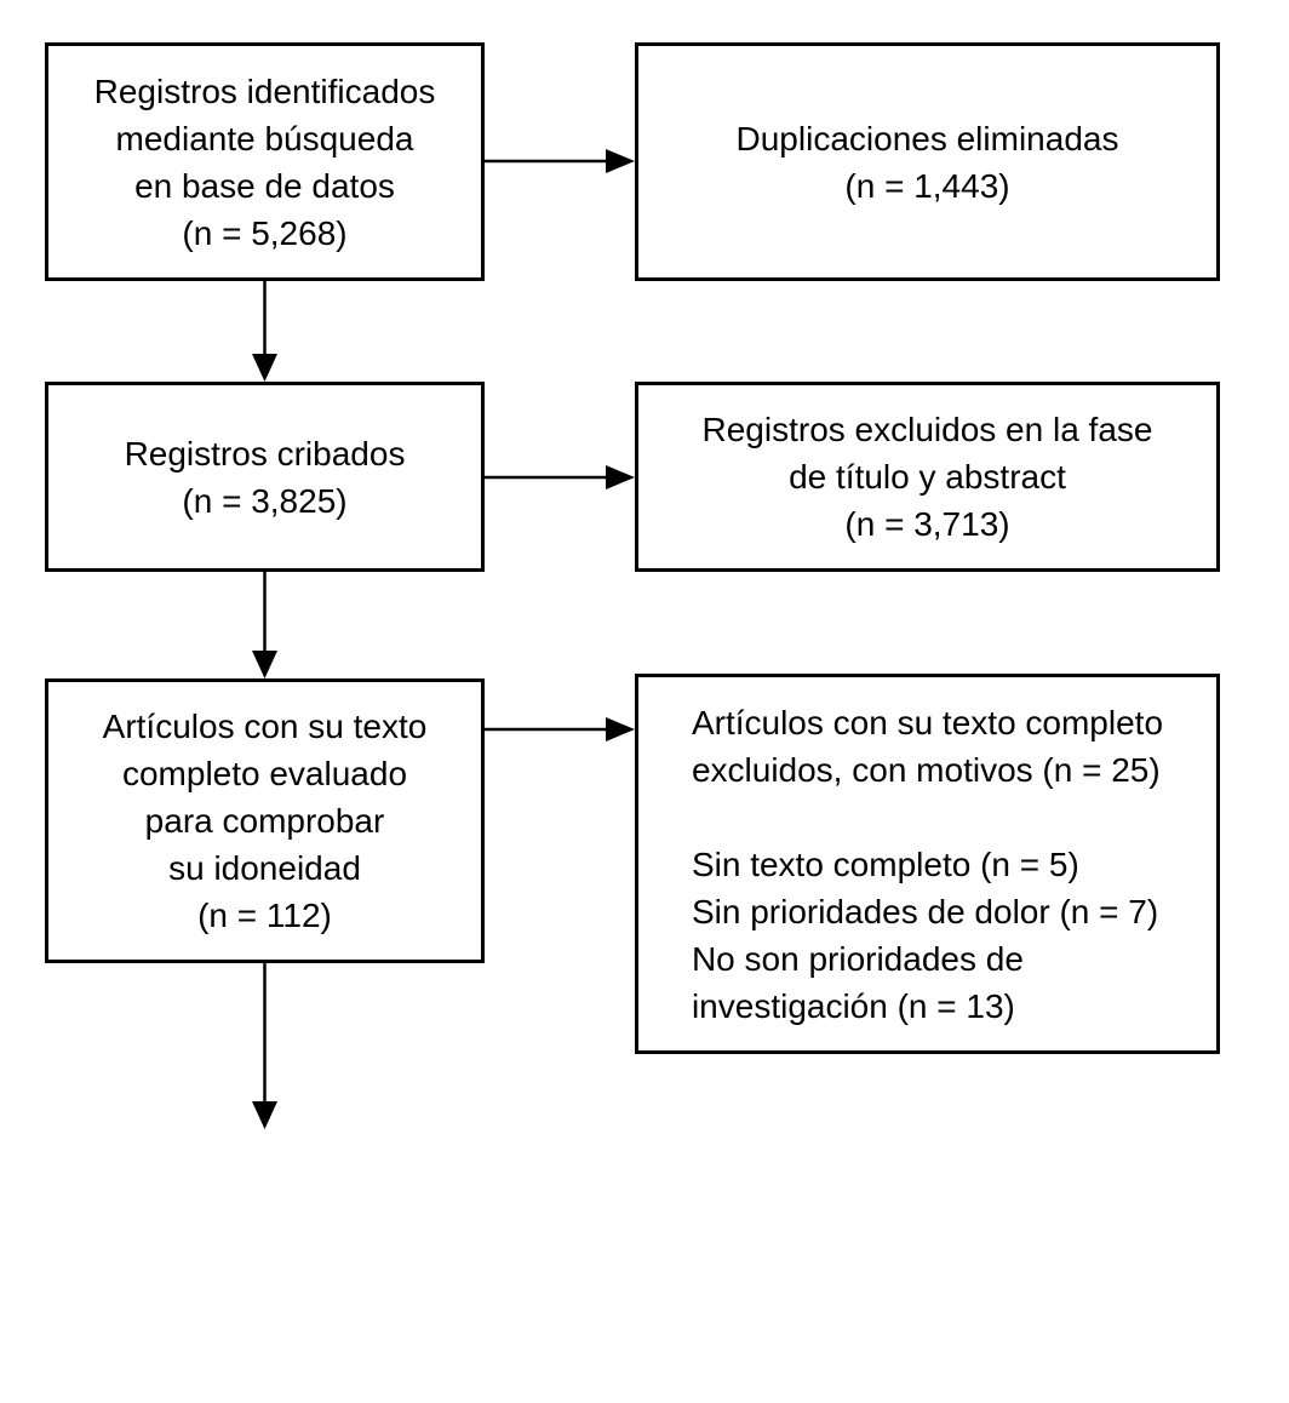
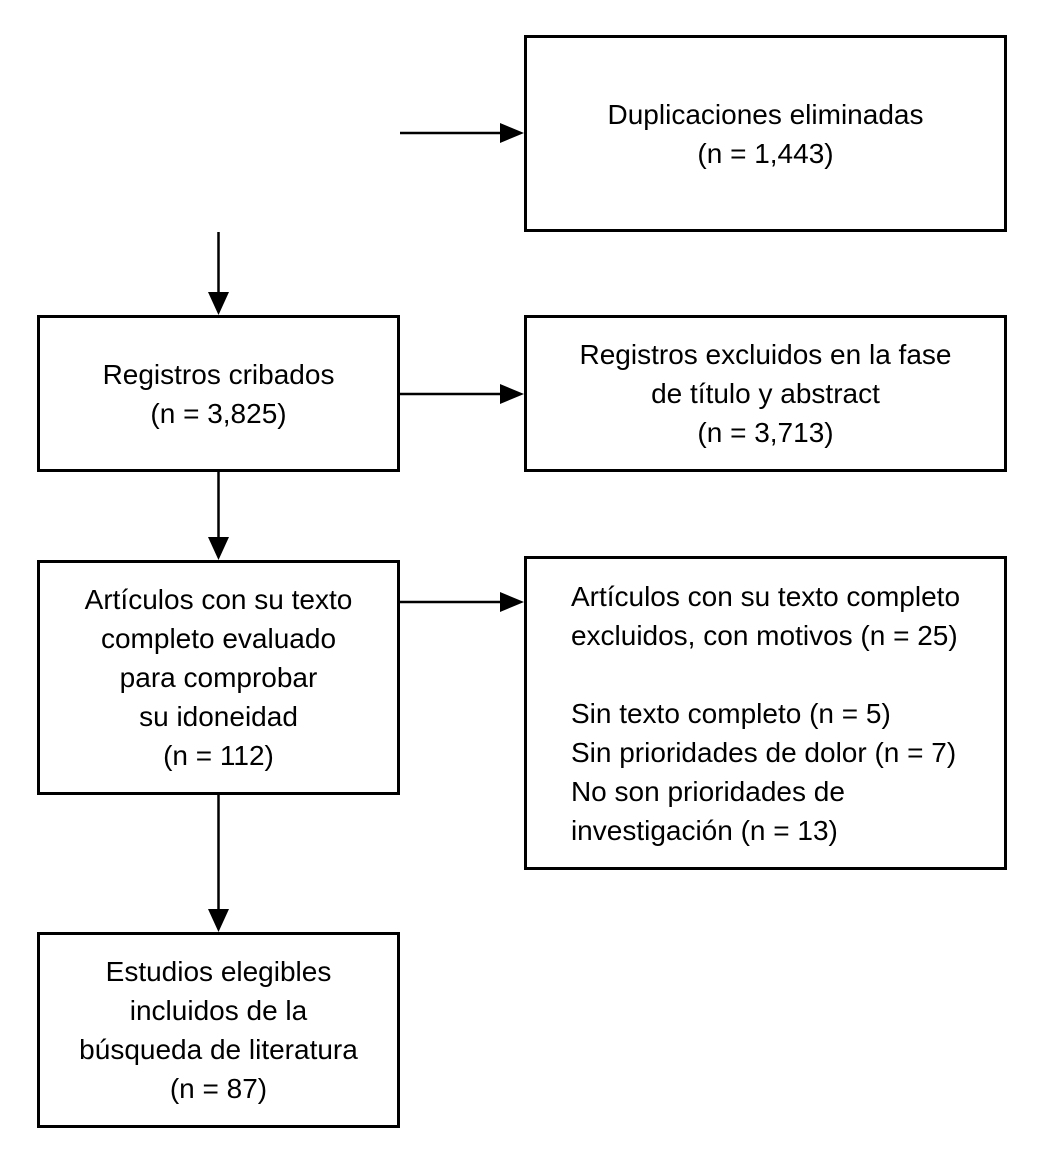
- Registros identificados
- mediante búsqueda
- en base de datos
- (n = 5,268)
  Duplicaciones eliminadas
  (n = 1,443)
  Registros cribados
  (n = 3,825)
  Registros excluidos en la fase
  de título y abstract
  (n = 3,713)
  Artículos con su texto
  completo evaluado
  para comprobar
  su idoneidad
  (n = 112)
  Artículos con su texto completo
  excluidos, con motivos (n = 25)
  Sin texto completo (n = 5)
  Sin prioridades de dolor (n = 7)
  No son prioridades de
  investigación (n = 13)
+ Estudios elegibles
+ incluidos de la
+ búsqueda de literatura
+ (n = 87)
